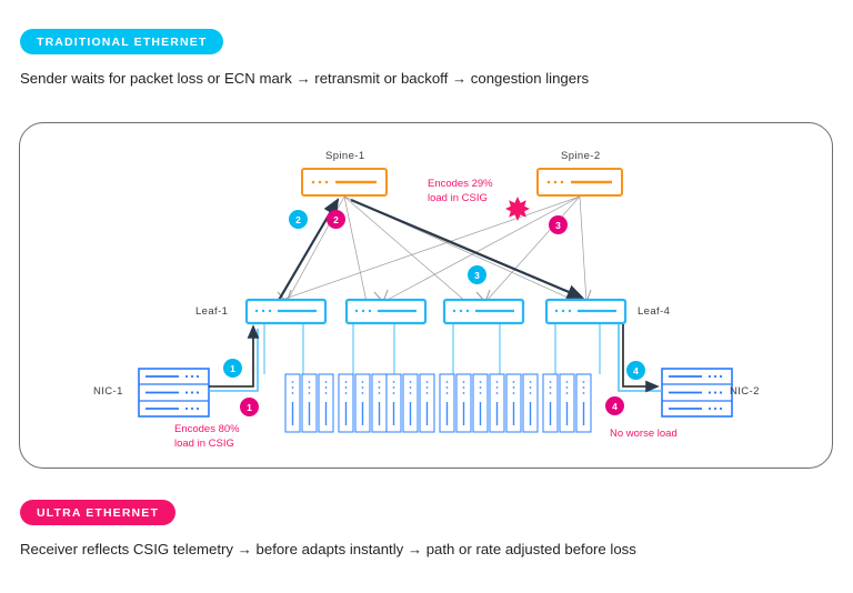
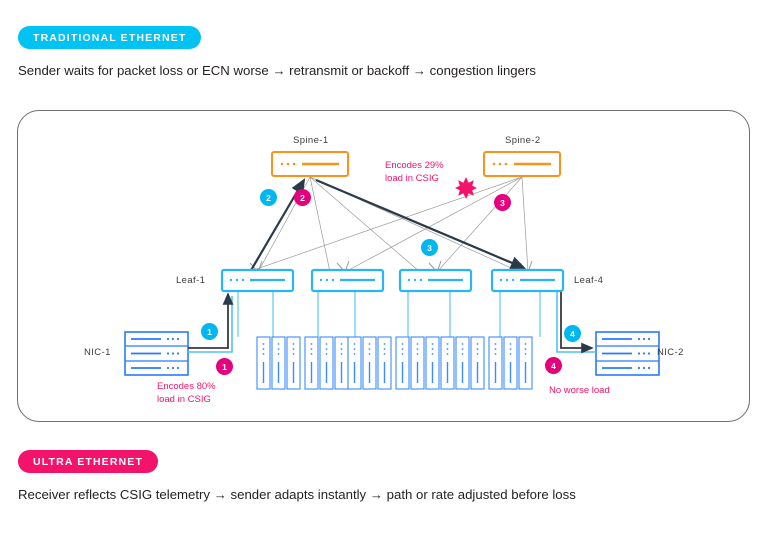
  TRADITIONAL ETHERNET
- Sender waits for packet loss or ECN mark → retransmit or backoff → congestion lingers
+ Sender waits for packet loss or ECN worse → retransmit or backoff → congestion lingers
  Spine-1
  Spine-2
  Leaf-1
  Leaf-4
  NIC-1
  NIC-2
  Encodes 80%
  load in CSIG
  Encodes 29%
  load in CSIG
  No worse load
  1
  1
  2
  2
  3
  3
  4
  4
  ULTRA ETHERNET
- Receiver reflects CSIG telemetry → before adapts instantly → path or rate adjusted before loss
+ Receiver reflects CSIG telemetry → sender adapts instantly → path or rate adjusted before loss
